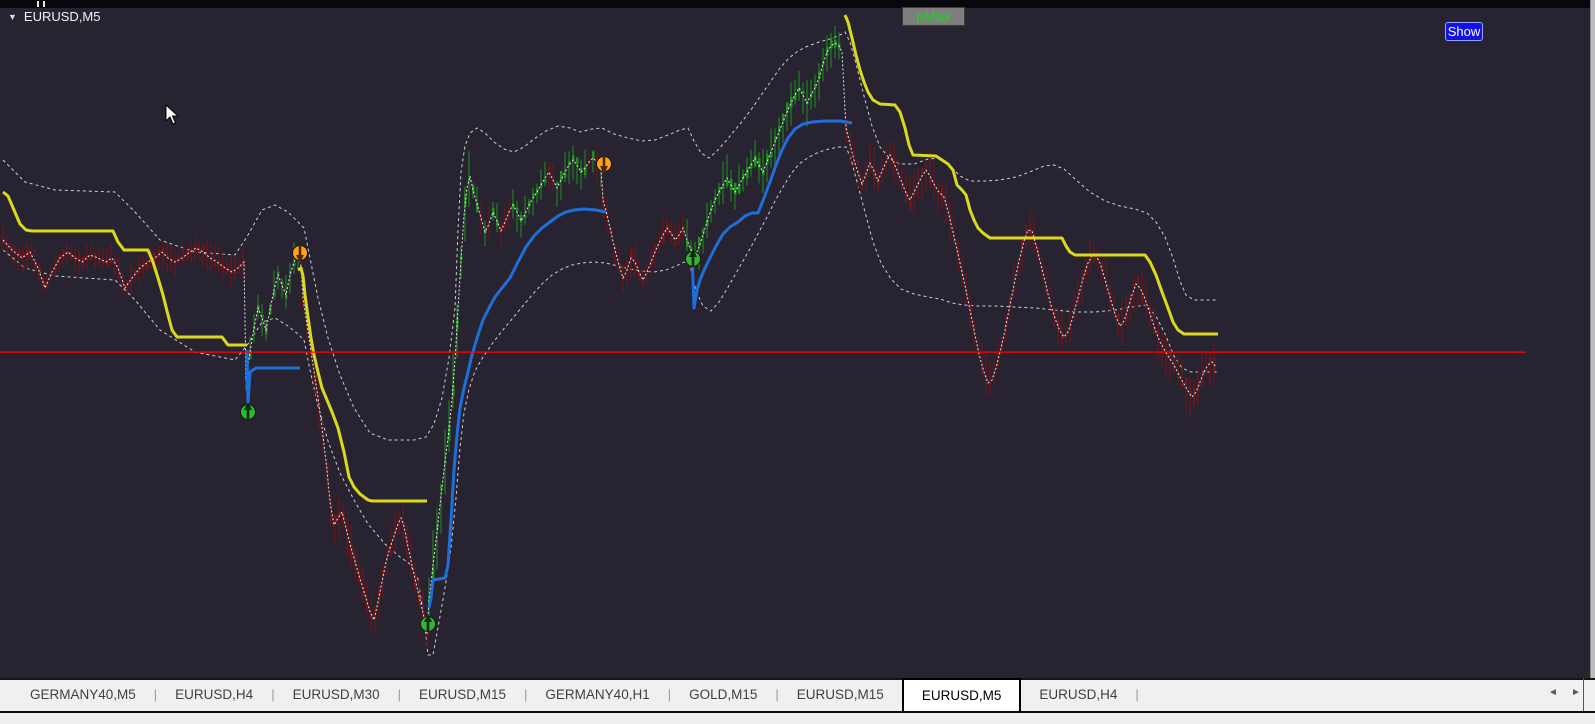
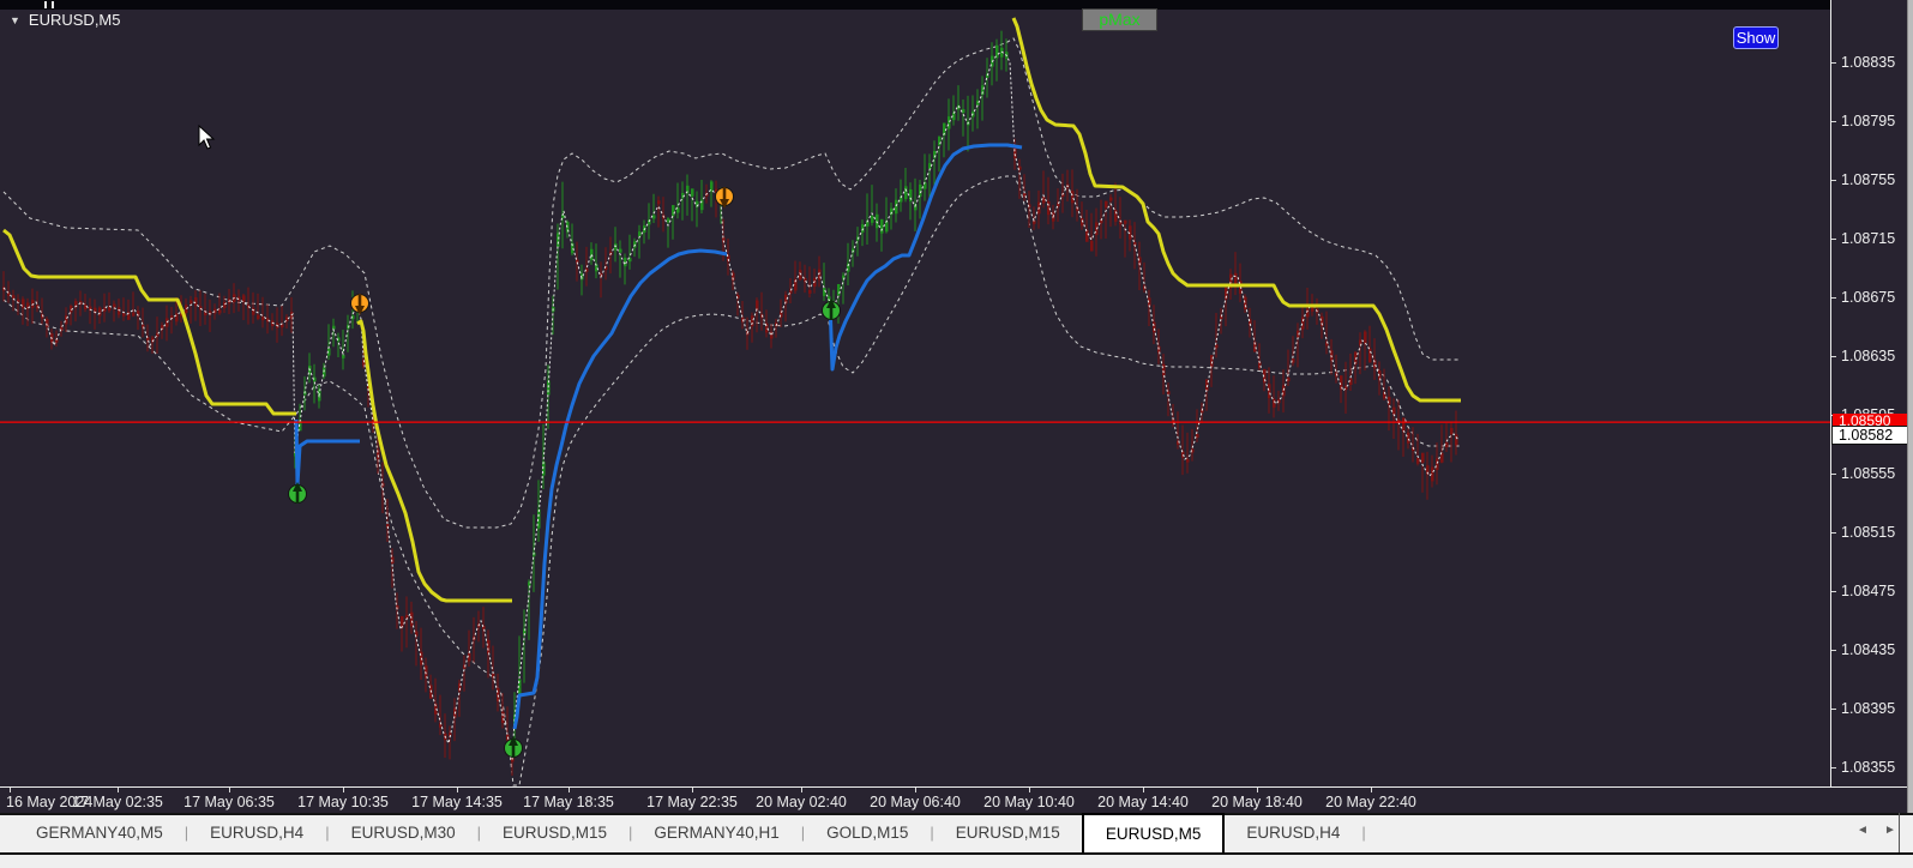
  ▼
  EURUSD,M5
  pMax
  Show
+ 1.08835
+ 1.08795
+ 1.08755
+ 1.08715
+ 1.08675
+ 1.08635
+ 1.08555
+ 1.08515
+ 1.08475
+ 1.08435
+ 1.08395
+ 1.08355
+ 1.08590
+ 1.08582
+ 16 May 2024
+ 17 May 02:35
+ 17 May 06:35
+ 17 May 10:35
+ 17 May 14:35
+ 17 May 18:35
+ 17 May 22:35
+ 20 May 02:40
+ 20 May 06:40
+ 20 May 10:40
+ 20 May 14:40
+ 20 May 18:40
+ 20 May 22:40
  GERMANY40,M5
  |
  EURUSD,H4
  |
  EURUSD,M30
  |
  EURUSD,M15
  |
  GERMANY40,H1
  |
  GOLD,M15
  |
  EURUSD,M15
  EURUSD,M5
  EURUSD,H4
  |
  ◄
  ►
